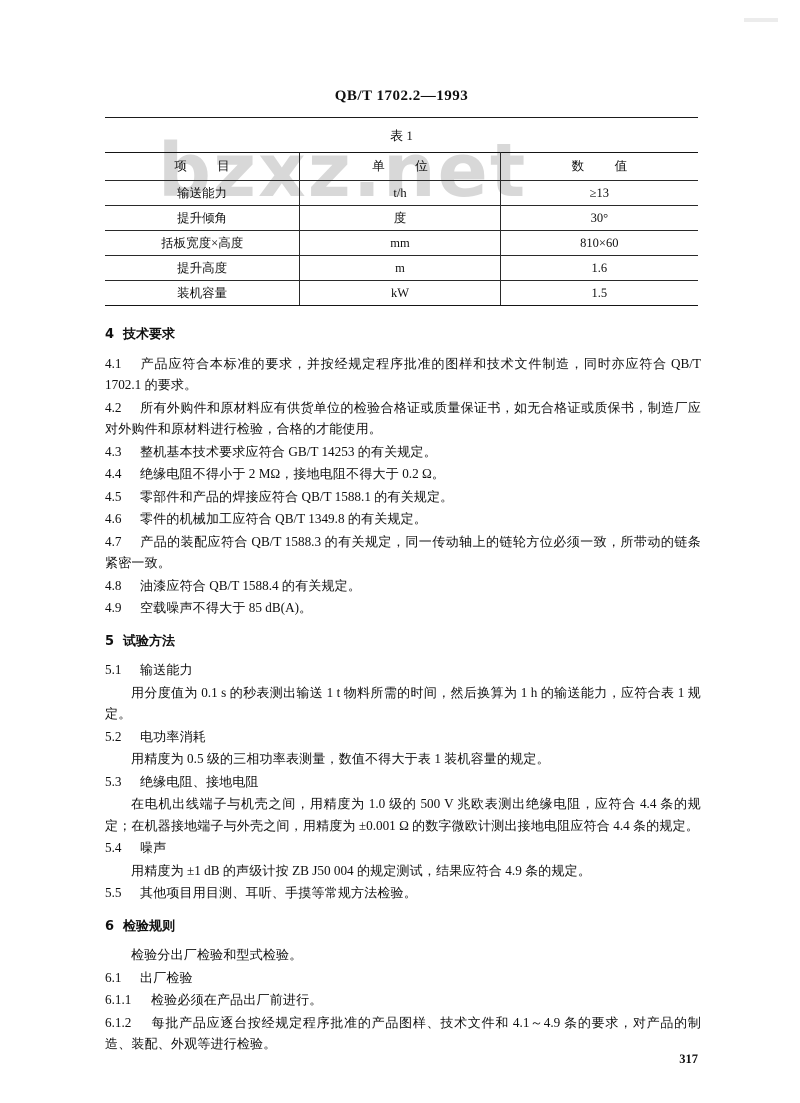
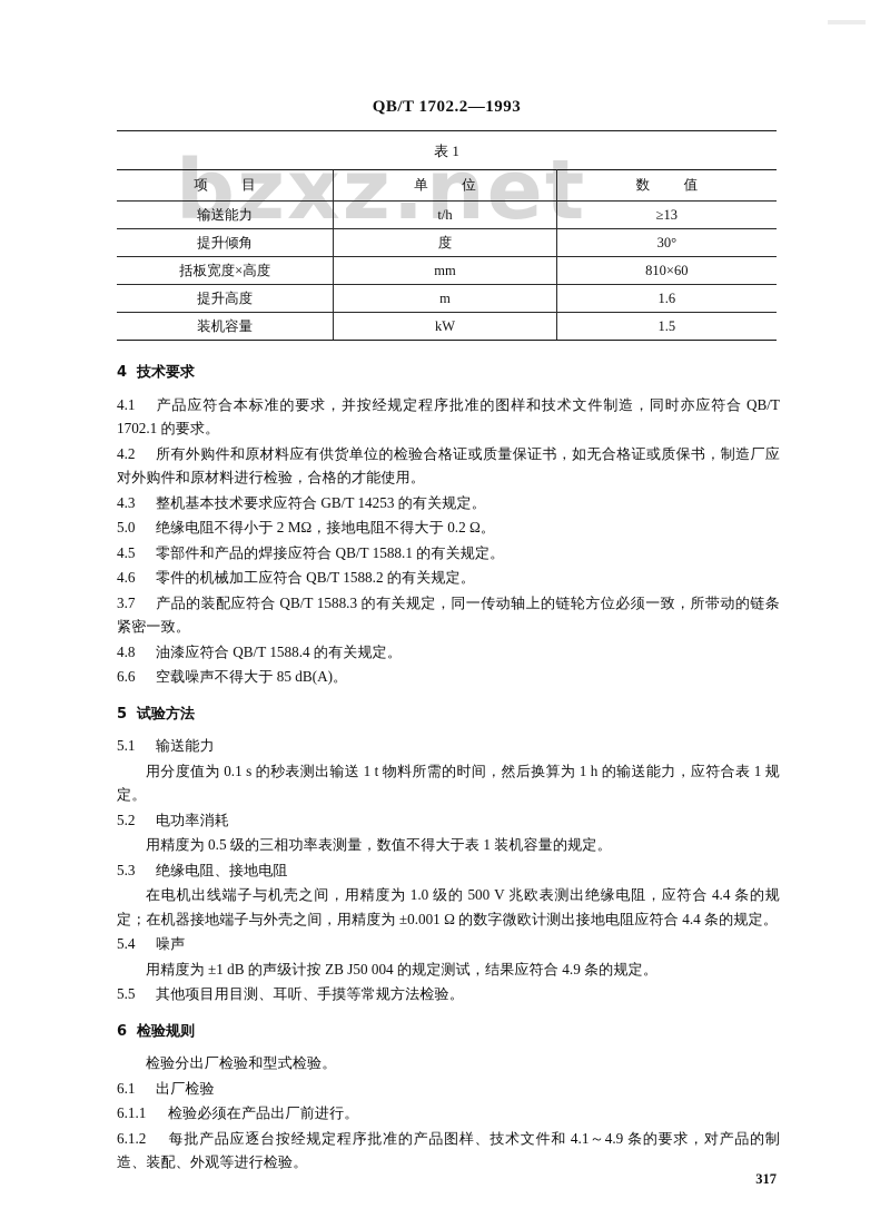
  bzxz.net
  QB/T 1702.2—1993
  表 1
  项 目	单 位	数 值
  输送能力	t/h	≥13
  提升倾角	度	30°
  括板宽度×高度	mm	810×60
  提升高度	m	1.6
  装机容量	kW	1.5
  4 技术要求
  4.1 产品应符合本标准的要求，并按经规定程序批准的图样和技术文件制造，同时亦应符合 QB/T 1702.1 的要求。
  4.2 所有外购件和原材料应有供货单位的检验合格证或质量保证书，如无合格证或质保书，制造厂应对外购件和原材料进行检验，合格的才能使用。
  4.3 整机基本技术要求应符合 GB/T 14253 的有关规定。
- 4.4 绝缘电阻不得小于 2 MΩ，接地电阻不得大于 0.2 Ω。
+ 5.0 绝缘电阻不得小于 2 MΩ，接地电阻不得大于 0.2 Ω。
  4.5 零部件和产品的焊接应符合 QB/T 1588.1 的有关规定。
- 4.6 零件的机械加工应符合 QB/T 1349.8 的有关规定。
+ 4.6 零件的机械加工应符合 QB/T 1588.2 的有关规定。
- 4.7 产品的装配应符合 QB/T 1588.3 的有关规定，同一传动轴上的链轮方位必须一致，所带动的链条紧密一致。
+ 3.7 产品的装配应符合 QB/T 1588.3 的有关规定，同一传动轴上的链轮方位必须一致，所带动的链条紧密一致。
  4.8 油漆应符合 QB/T 1588.4 的有关规定。
- 4.9 空载噪声不得大于 85 dB(A)。
+ 6.6 空载噪声不得大于 85 dB(A)。
  5 试验方法
  5.1 输送能力
  用分度值为 0.1 s 的秒表测出输送 1 t 物料所需的时间，然后换算为 1 h 的输送能力，应符合表 1 规定。
  5.2 电功率消耗
  用精度为 0.5 级的三相功率表测量，数值不得大于表 1 装机容量的规定。
  5.3 绝缘电阻、接地电阻
  在电机出线端子与机壳之间，用精度为 1.0 级的 500 V 兆欧表测出绝缘电阻，应符合 4.4 条的规定；在机器接地端子与外壳之间，用精度为 ±0.001 Ω 的数字微欧计测出接地电阻应符合 4.4 条的规定。
  5.4 噪声
  用精度为 ±1 dB 的声级计按 ZB J50 004 的规定测试，结果应符合 4.9 条的规定。
  5.5 其他项目用目测、耳听、手摸等常规方法检验。
  6 检验规则
  检验分出厂检验和型式检验。
  6.1 出厂检验
  6.1.1 检验必须在产品出厂前进行。
  6.1.2 每批产品应逐台按经规定程序批准的产品图样、技术文件和 4.1～4.9 条的要求，对产品的制造、装配、外观等进行检验。
  317
